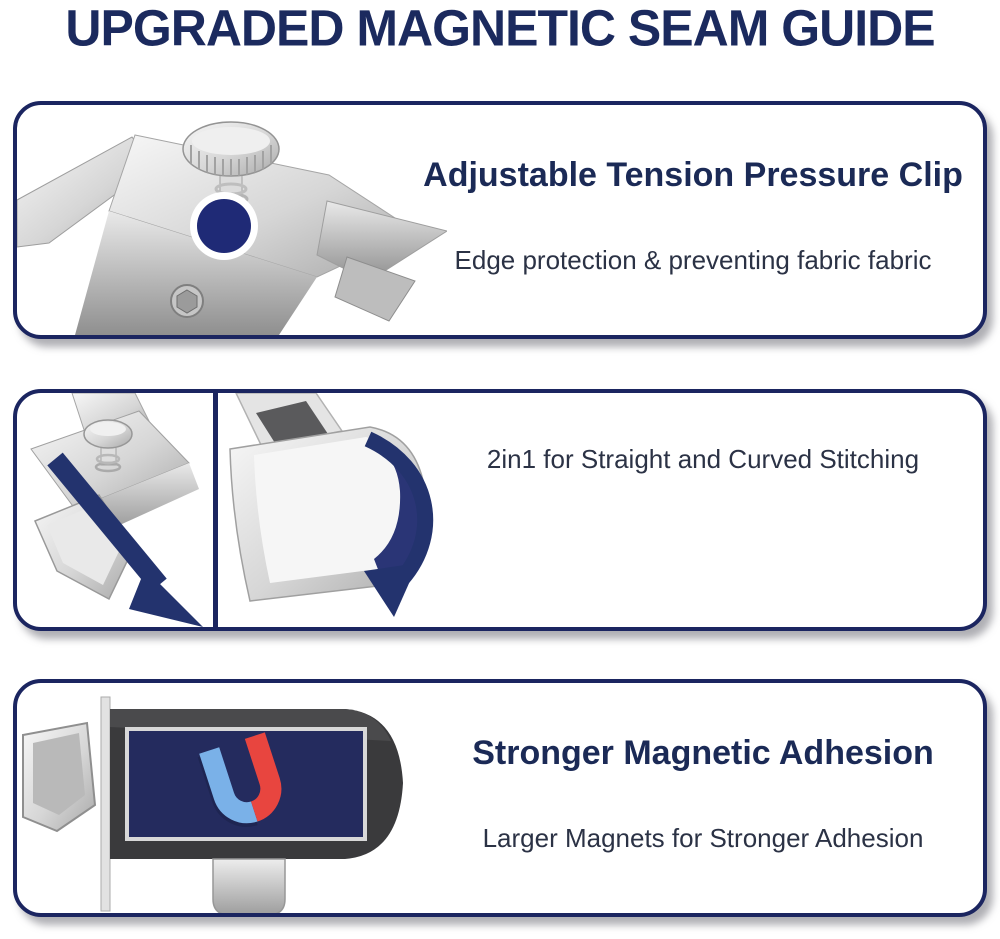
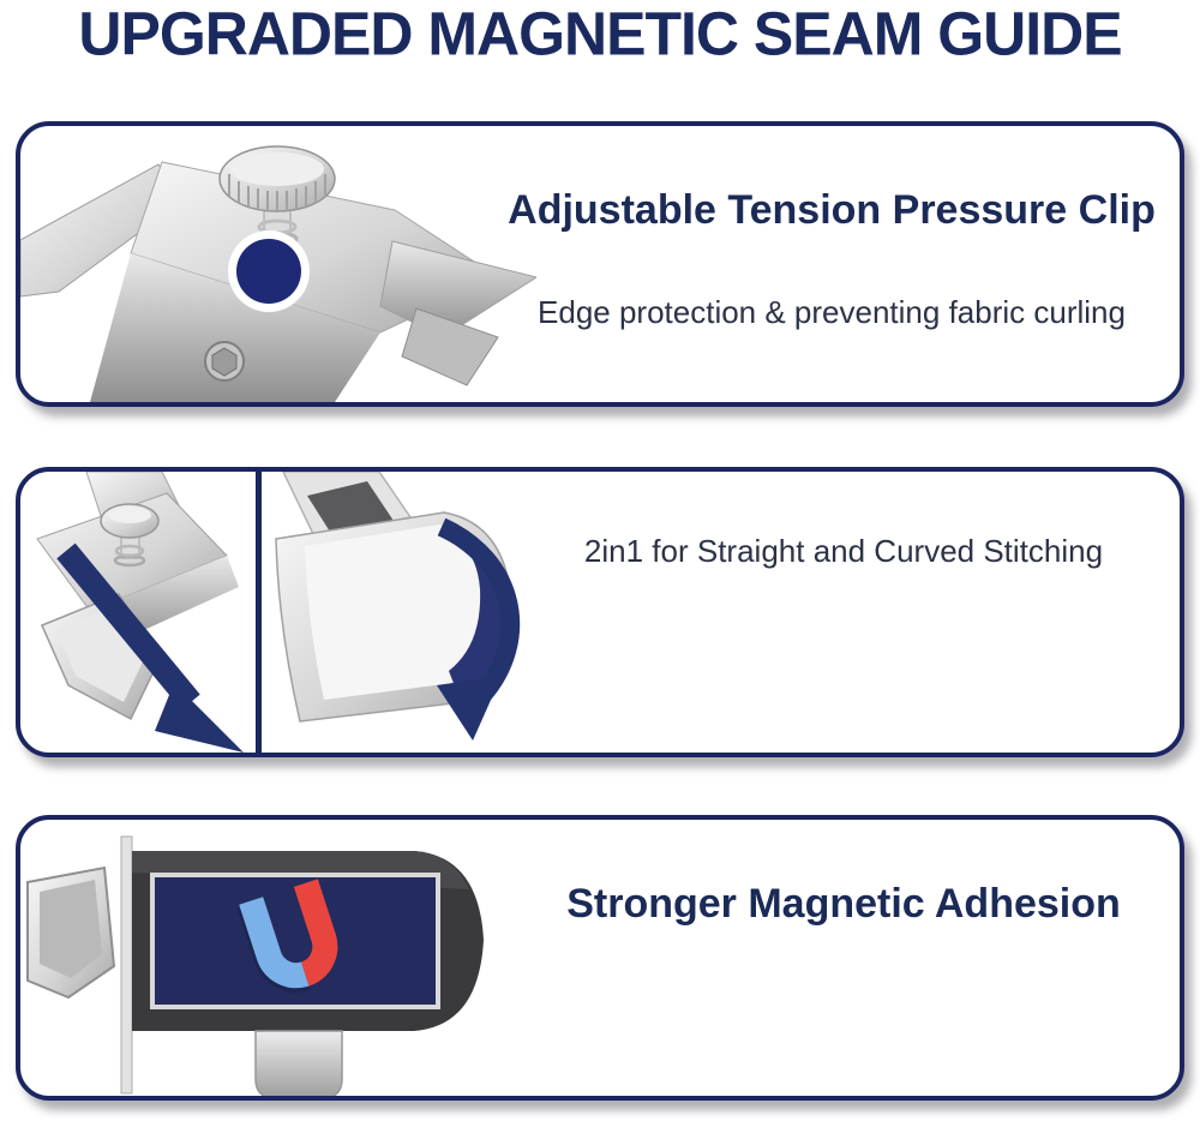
  UPGRADED MAGNETIC SEAM GUIDE
  Adjustable Tension Pressure Clip
- Edge protection & preventing fabric fabric
+ Edge protection & preventing fabric curling
  2in1 for Straight and Curved Stitching
  Stronger Magnetic Adhesion
- Larger Magnets for Stronger Adhesion
